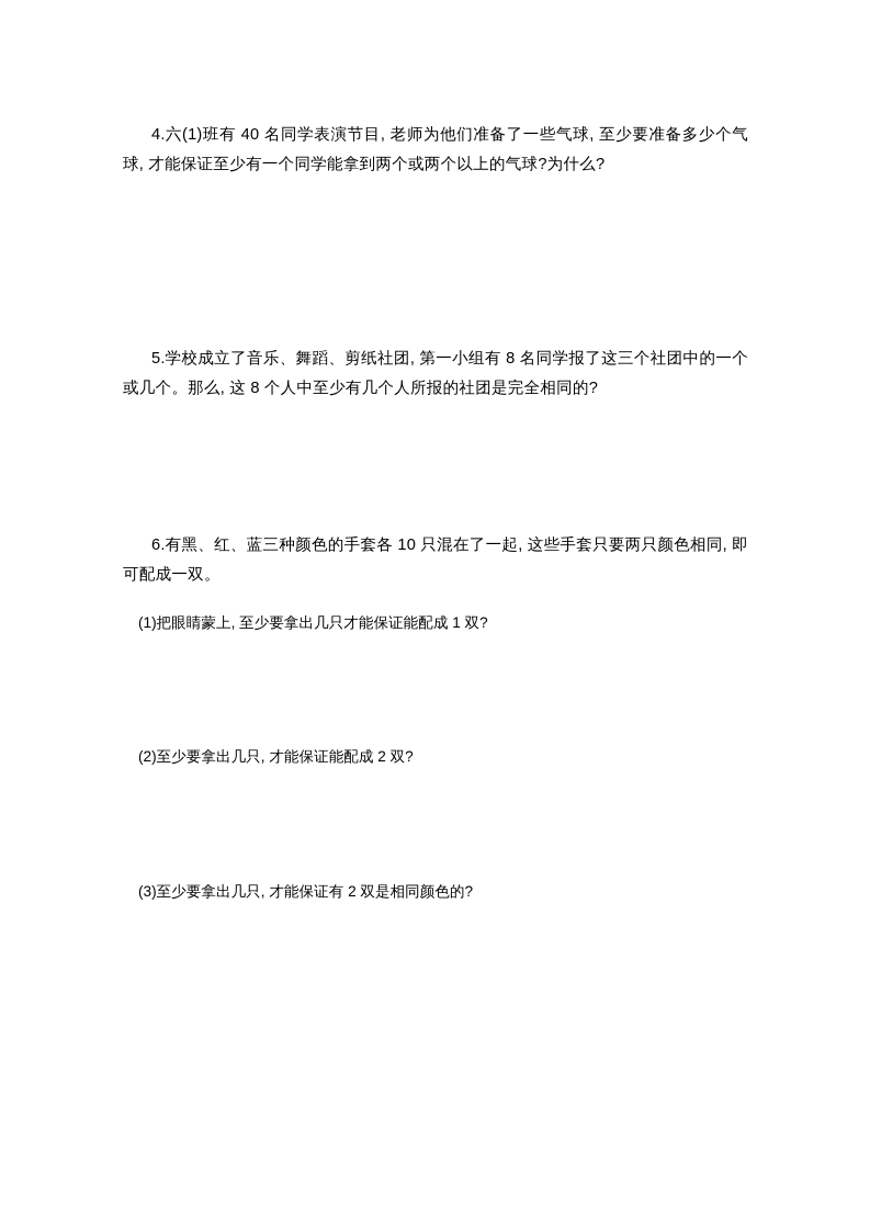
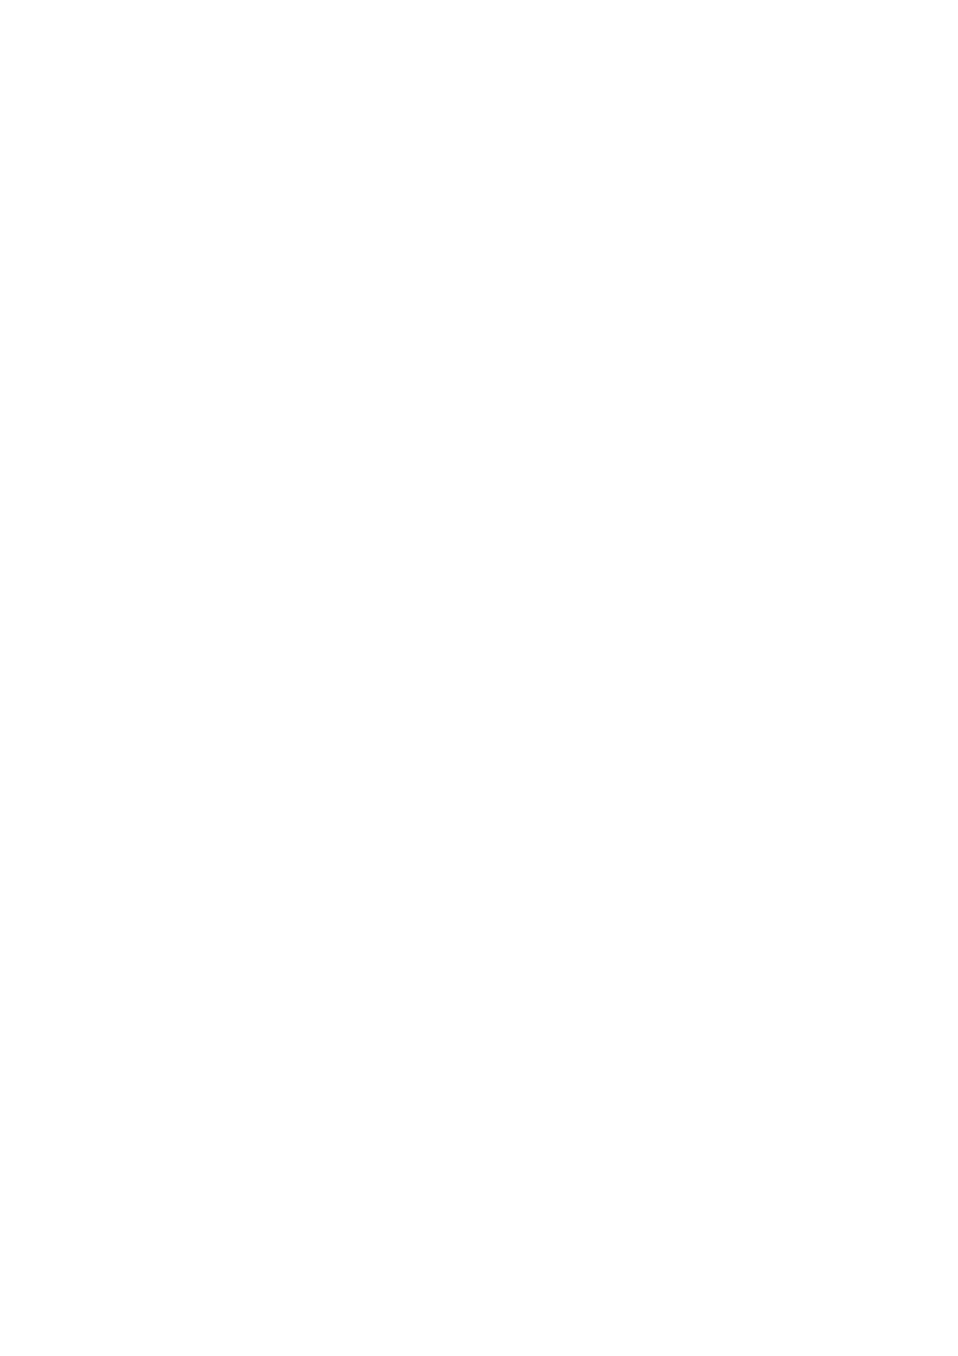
- 4.六(1)班有 40 名同学表演节目, 老师为他们准备了一些气球, 至少要准备多少个气球, 才能保证至少有一个同学能拿到两个或两个以上的气球?为什么?
- 5.学校成立了音乐、舞蹈、剪纸社团, 第一小组有 8 名同学报了这三个社团中的一个或几个。那么, 这 8 个人中至少有几个人所报的社团是完全相同的?
- 6.有黑、红、蓝三种颜色的手套各 10 只混在了一起, 这些手套只要两只颜色相同, 即可配成一双。
- (1)把眼睛蒙上, 至少要拿出几只才能保证能配成 1 双?
- (2)至少要拿出几只, 才能保证能配成 2 双?
- (3)至少要拿出几只, 才能保证有 2 双是相同颜色的?
